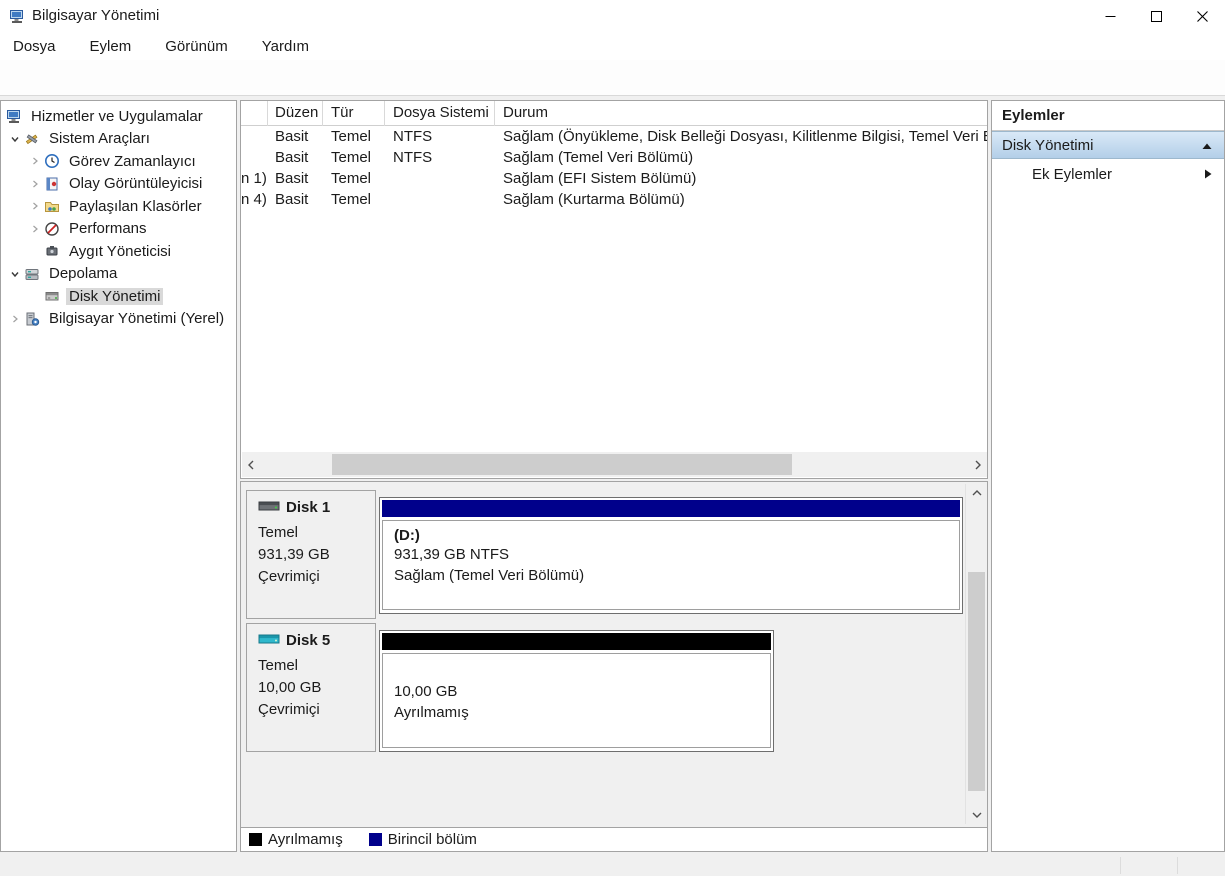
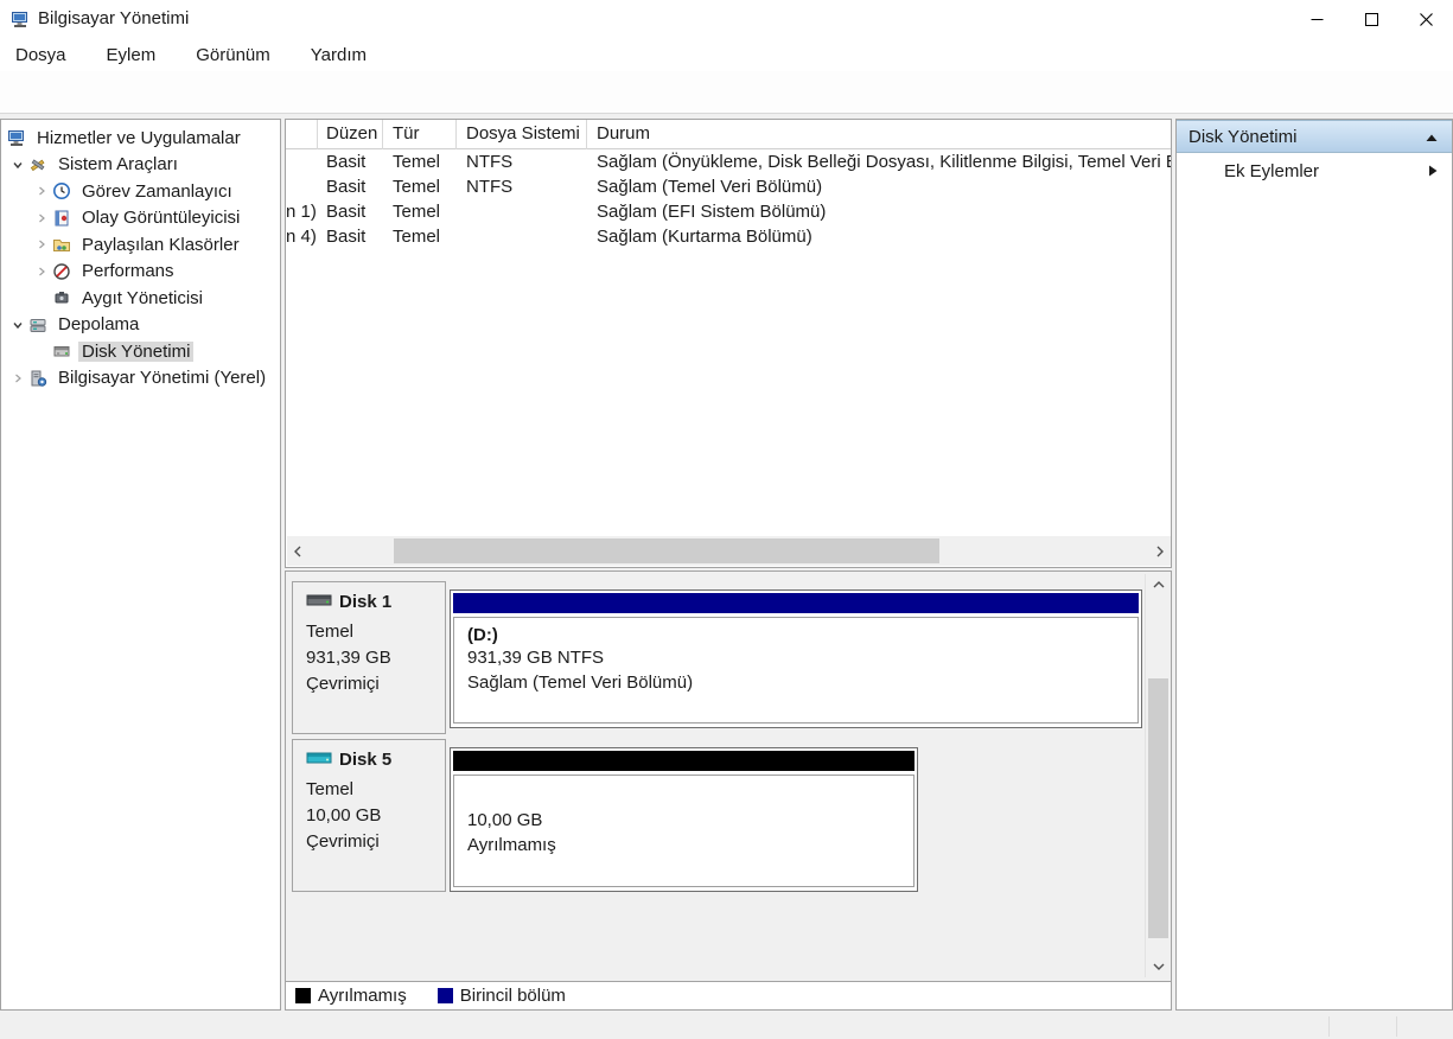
  Bilgisayar Yönetimi
  Dosya
  Eylem
  Görünüm
  Yardım
  Hizmetler ve Uygulamalar
  Sistem Araçları
  Görev Zamanlayıcı
  Olay Görüntüleyicisi
  Paylaşılan Klasörler
  Performans
  Aygıt Yöneticisi
  Depolama
  Disk Yönetimi
  Bilgisayar Yönetimi (Yerel)
  Düzen
  Tür
  Dosya Sistemi
  Durum
  Basit
  Temel
  NTFS
  Sağlam (Önyükleme, Disk Belleği Dosyası, Kilitlenme Bilgisi, Temel Veri
  Basit
  Temel
  NTFS
  Sağlam (Temel Veri Bölümü)
  n 1)
  Basit
  Temel
  Sağlam (EFI Sistem Bölümü)
  n 4)
  Basit
  Temel
  Sağlam (Kurtarma Bölümü)
  Disk 1
  Temel
  931,39 GB
  Çevrimiçi
  (D:)
  931,39 GB NTFS
  Sağlam (Temel Veri Bölümü)
  Disk 5
  Temel
  10,00 GB
  Çevrimiçi
  10,00 GB
  Ayrılmamış
  Ayrılmamış
  Birincil bölüm
- Eylemler
  Disk Yönetimi
  Ek Eylemler
